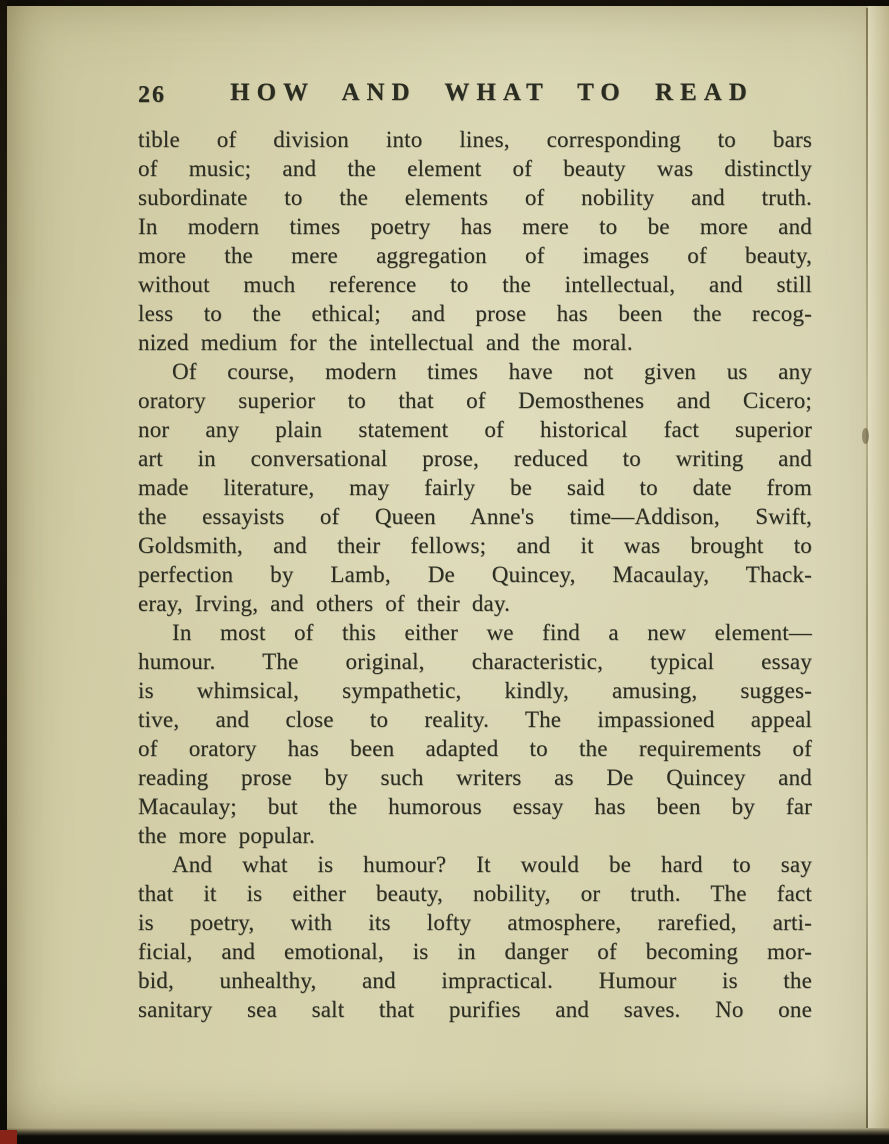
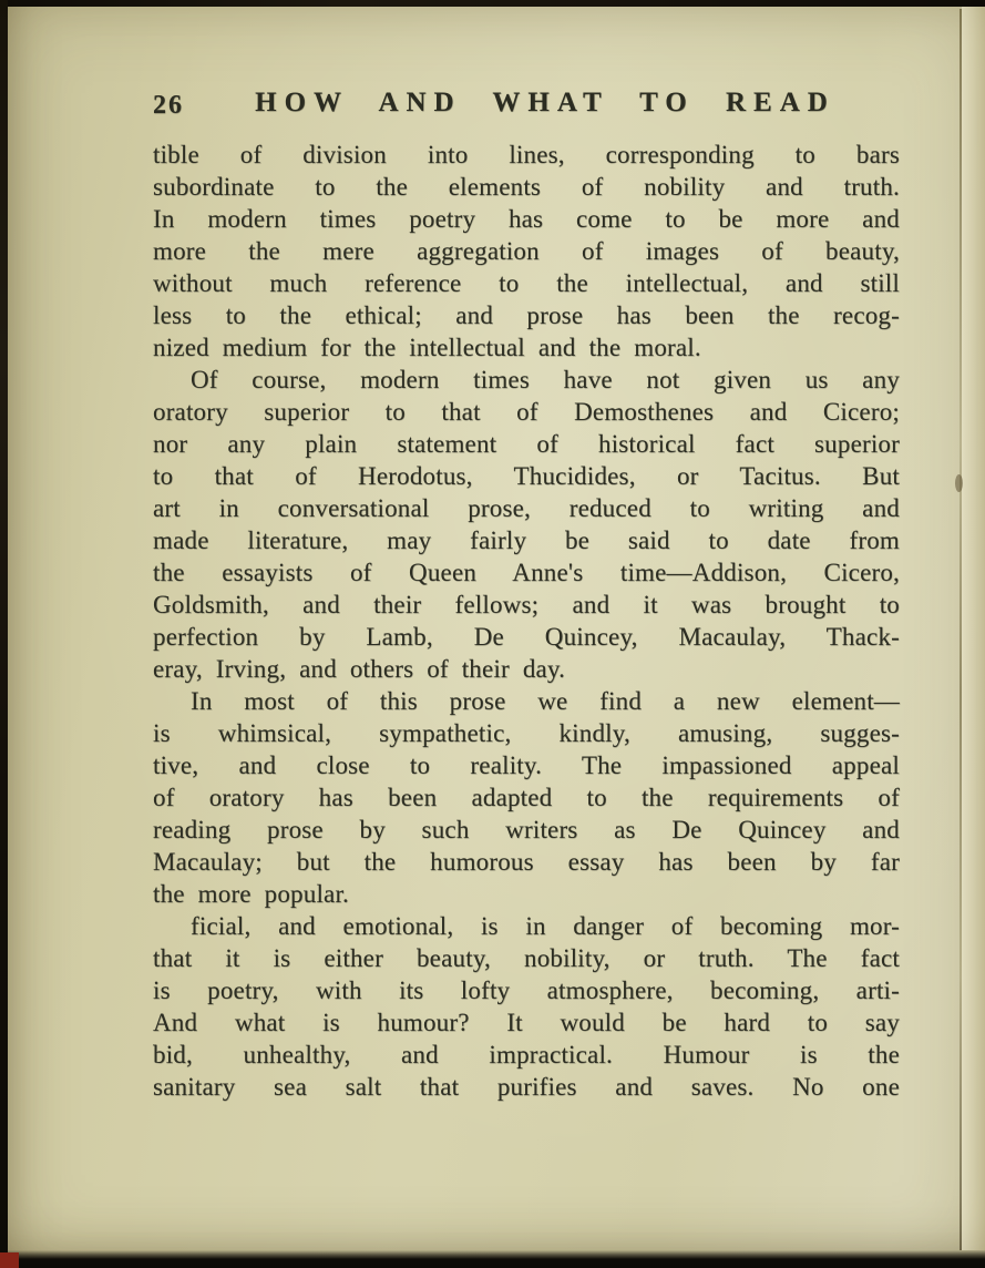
  26
  HOW AND WHAT TO READ
  tible of division into lines, corresponding to bars
- of music; and the element of beauty was distinctly
  subordinate to the elements of nobility and truth.
- In modern times poetry has mere to be more and
+ In modern times poetry has come to be more and
  more the mere aggregation of images of beauty,
  without much reference to the intellectual, and still
  less to the ethical; and prose has been the recog-
  nized medium for the intellectual and the moral.
  Of course, modern times have not given us any
  oratory superior to that of Demosthenes and Cicero;
  nor any plain statement of historical fact superior
+ to that of Herodotus, Thucidides, or Tacitus. But
  art in conversational prose, reduced to writing and
  made literature, may fairly be said to date from
- the essayists of Queen Anne's time—Addison, Swift,
+ the essayists of Queen Anne's time—Addison, Cicero,
  Goldsmith, and their fellows; and it was brought to
  perfection by Lamb, De Quincey, Macaulay, Thack-
  eray, Irving, and others of their day.
- In most of this either we find a new element—
+ In most of this prose we find a new element—
- humour. The original, characteristic, typical essay
  is whimsical, sympathetic, kindly, amusing, sugges-
  tive, and close to reality. The impassioned appeal
  of oratory has been adapted to the requirements of
  reading prose by such writers as De Quincey and
  Macaulay; but the humorous essay has been by far
  the more popular.
- And what is humour? It would be hard to say
+ ficial, and emotional, is in danger of becoming mor-
  that it is either beauty, nobility, or truth. The fact
- is poetry, with its lofty atmosphere, rarefied, arti-
+ is poetry, with its lofty atmosphere, becoming, arti-
- ficial, and emotional, is in danger of becoming mor-
+ And what is humour? It would be hard to say
  bid, unhealthy, and impractical. Humour is the
  sanitary sea salt that purifies and saves. No one
